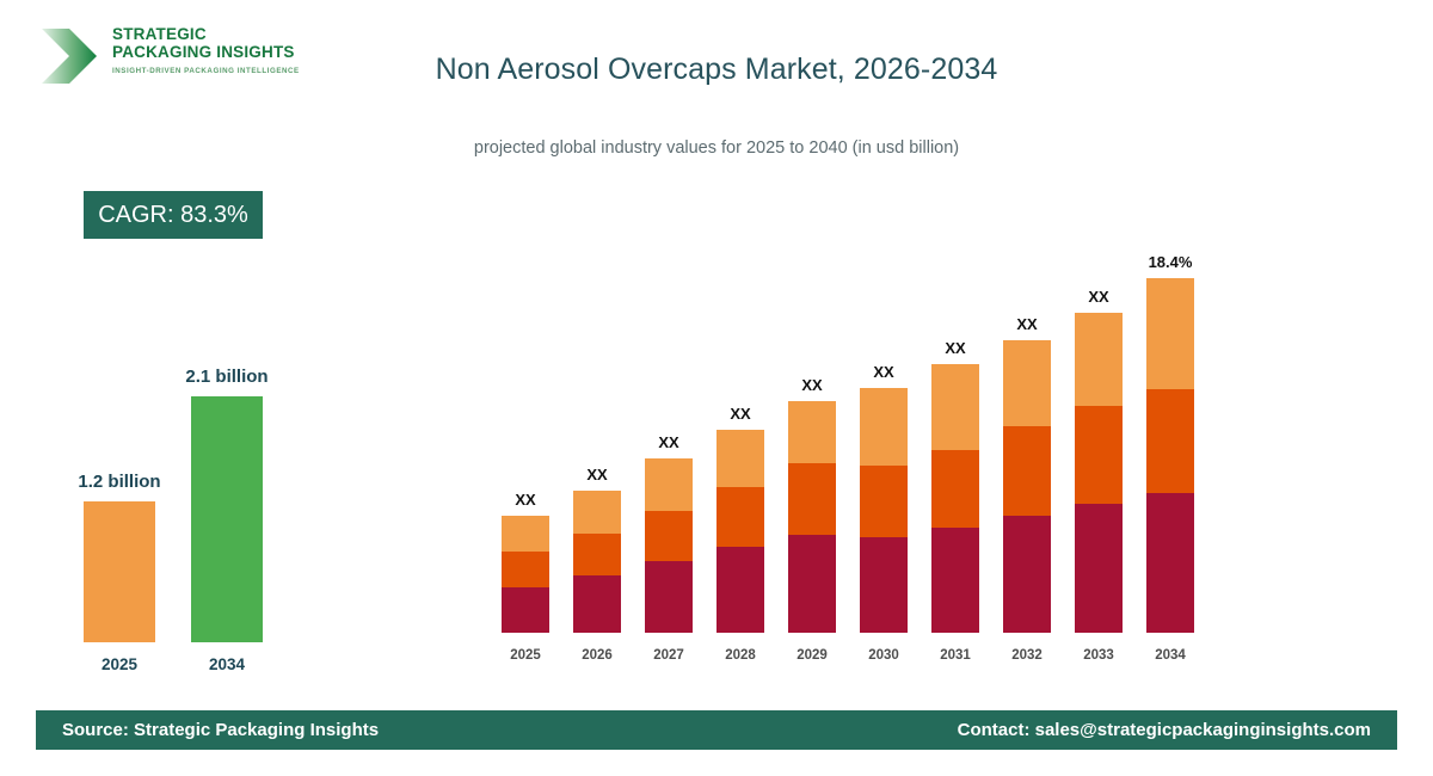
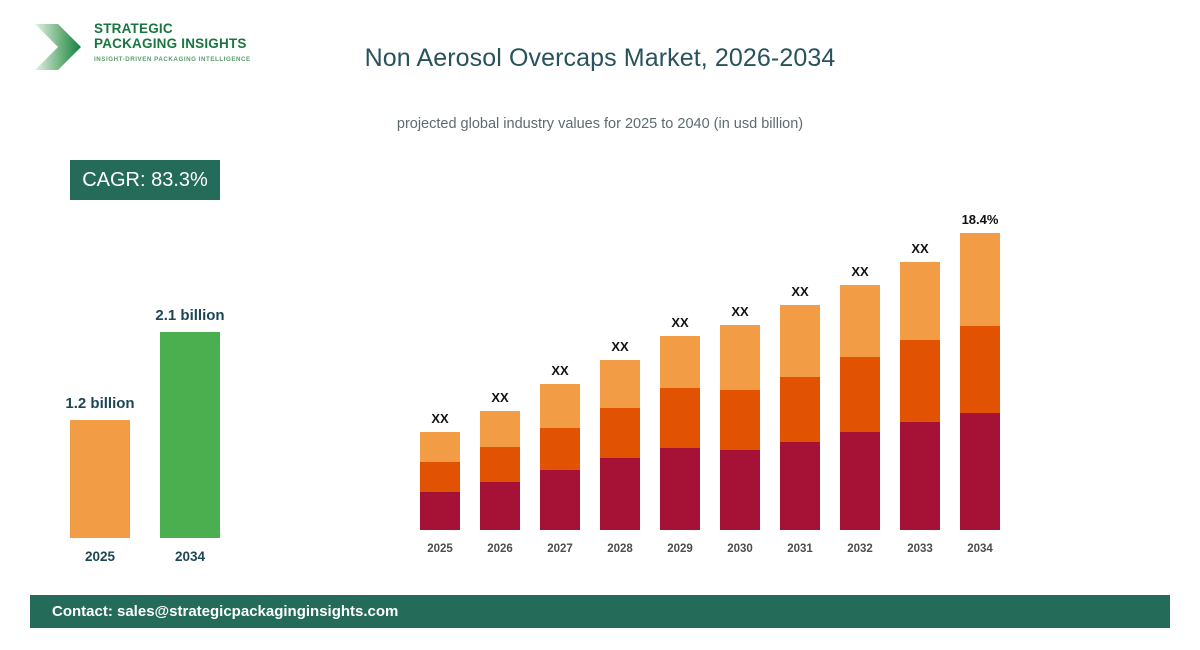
  STRATEGIC
  PACKAGING INSIGHTS
  Non Aerosol Overcaps Market, 2026-2034
  projected global industry values for 2025 to 2040 (in usd billion)
  CAGR: 83.3%
  1.2 billion
  2025
  2.1 billion
  2034
  XX
  2025
  XX
  2026
  XX
  2027
  XX
  2028
  XX
  2029
  XX
  2030
  XX
  2031
  XX
  2032
  XX
  2033
  18.4%
  2034
- Source: Strategic Packaging Insights
  Contact: sales@strategicpackaginginsights.com
